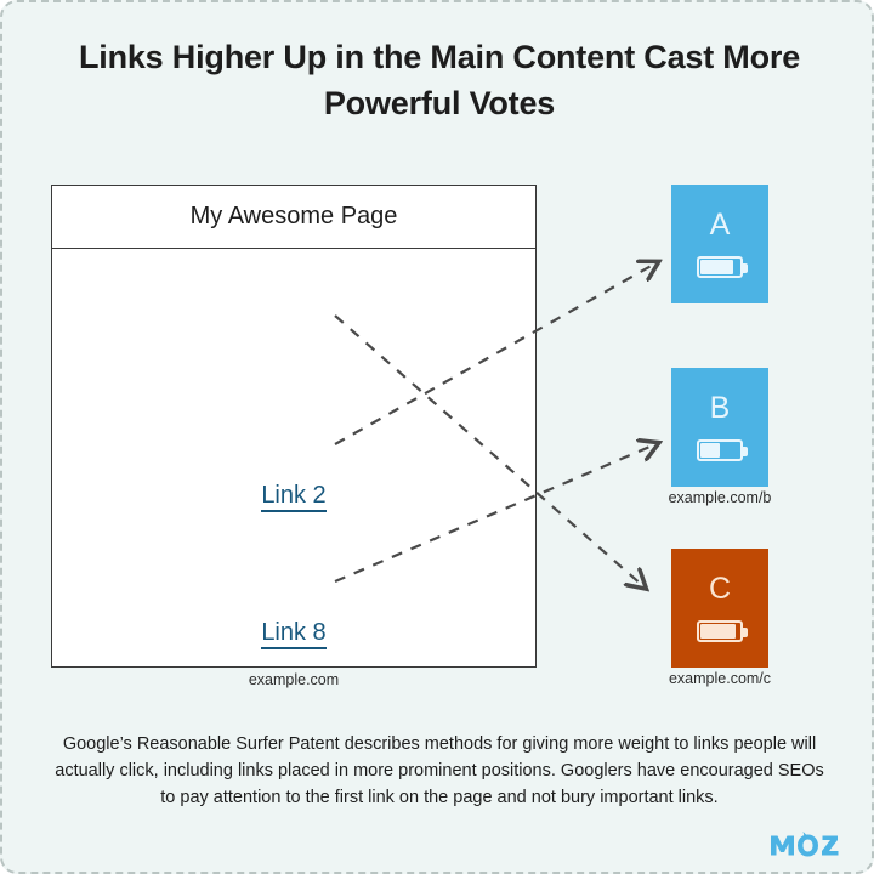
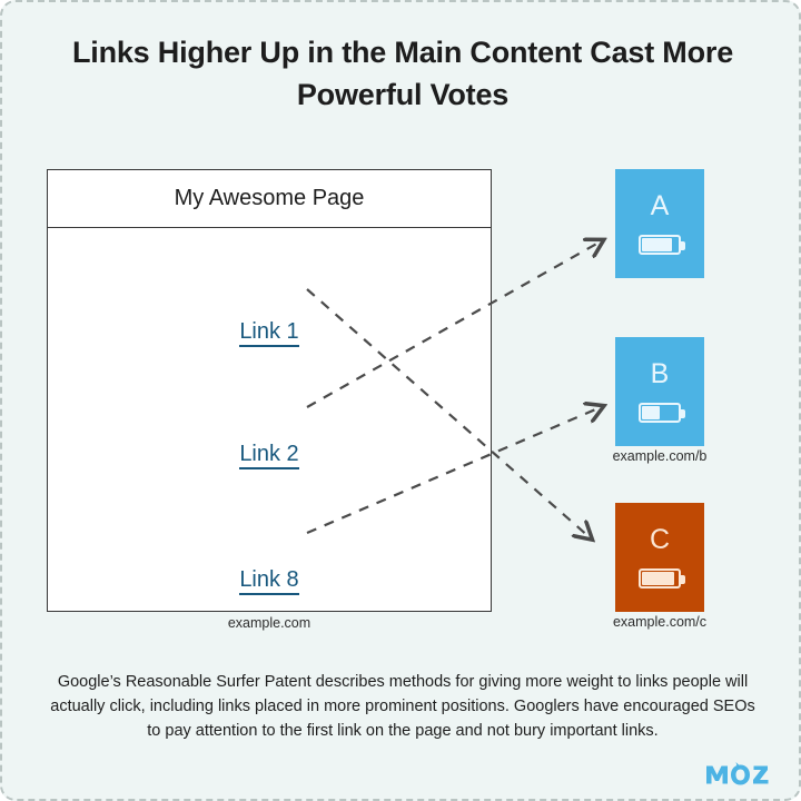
  Links Higher Up in the Main Content Cast More Powerful Votes
  My Awesome Page
+ Link 1
  Link 2
  Link 8
  example.com
  A
  B
  example.com/b
  C
  example.com/c
  Google’s Reasonable Surfer Patent describes methods for giving more weight to links people will actually click, including links placed in more prominent positions. Googlers have encouraged SEOs to pay attention to the first link on the page and not bury important links.
